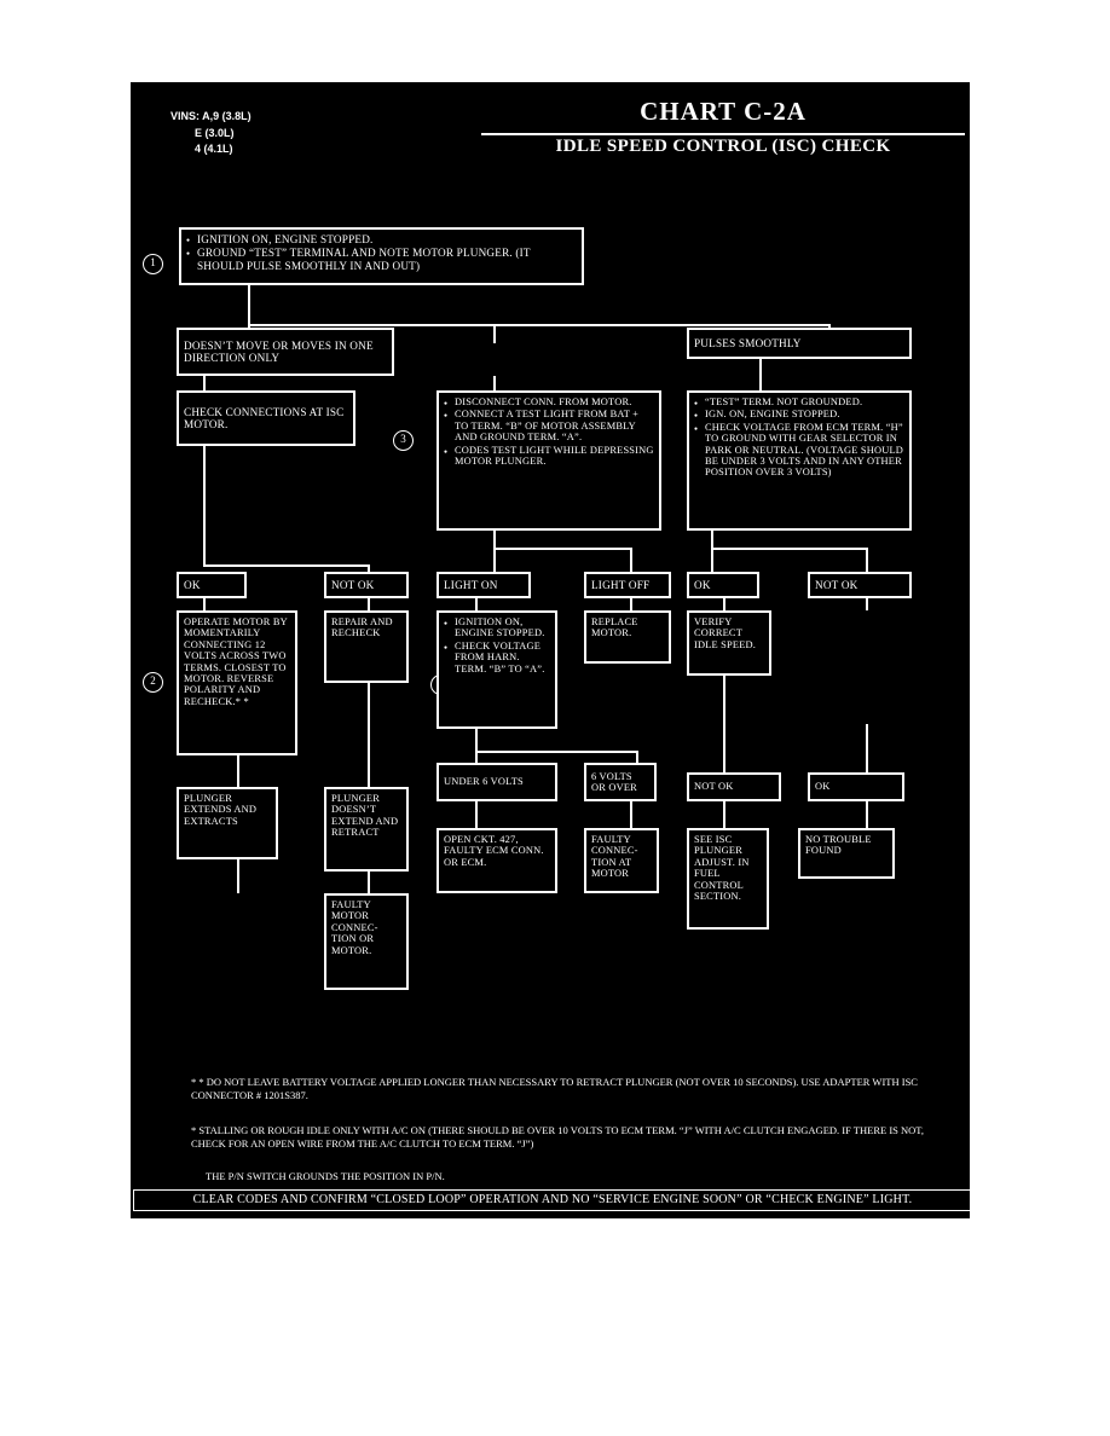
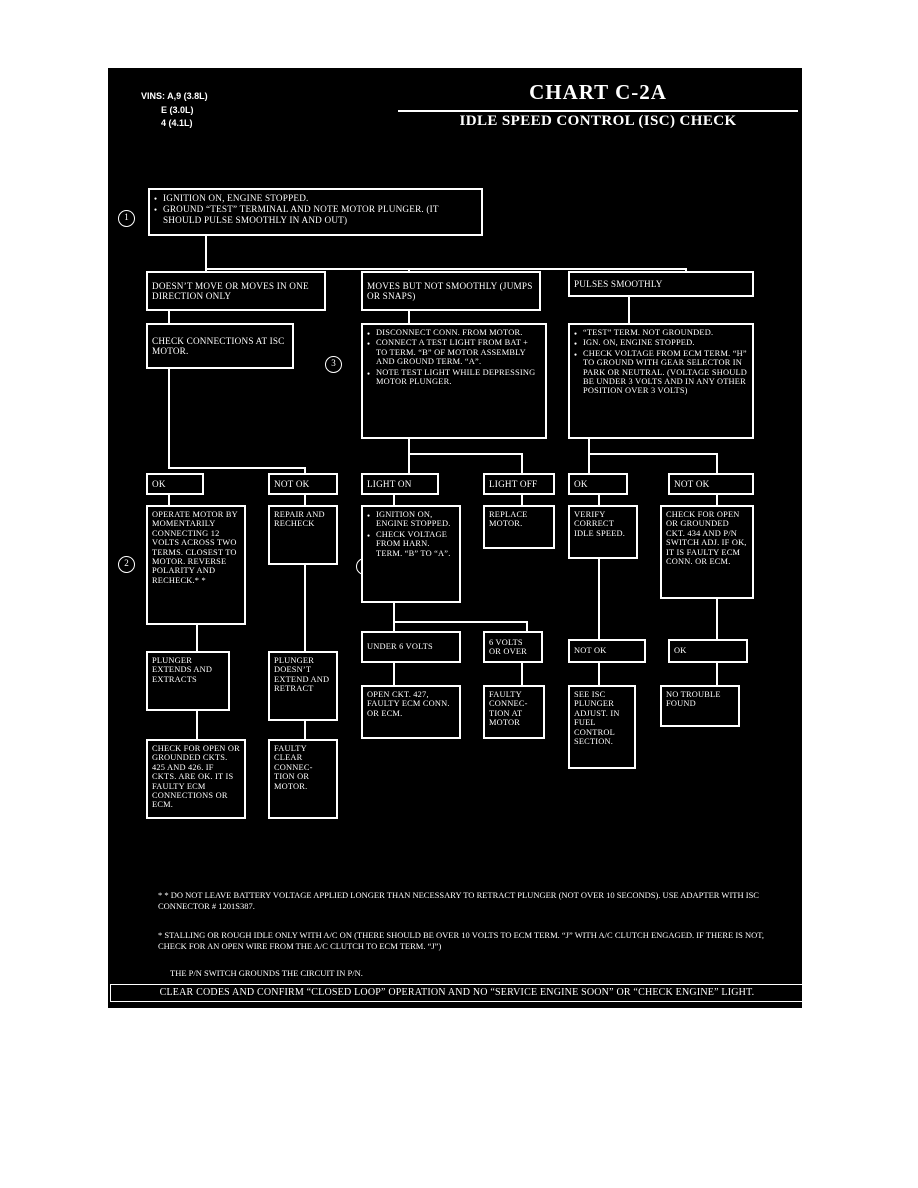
  VINS: A,9 (3.8L)
  E (3.0L)
  4 (4.1L)
  CHART C-2A
  IDLE SPEED CONTROL (ISC) CHECK
  1
  2
  3
  IGNITION ON, ENGINE STOPPED.
  GROUND “TEST” TERMINAL AND NOTE MOTOR PLUNGER. (IT SHOULD PULSE SMOOTHLY IN AND OUT)
  DOESN’T MOVE OR MOVES IN ONE DIRECTION ONLY
+ MOVES BUT NOT SMOOTHLY (JUMPS OR SNAPS)
  PULSES SMOOTHLY
  CHECK CONNECTIONS AT ISC MOTOR.
  DISCONNECT CONN. FROM MOTOR.
  CONNECT A TEST LIGHT FROM BAT + TO TERM. “B” OF MOTOR ASSEMBLY AND GROUND TERM. “A”.
- CODES TEST LIGHT WHILE DEPRESSING MOTOR PLUNGER.
+ NOTE TEST LIGHT WHILE DEPRESSING MOTOR PLUNGER.
  “TEST” TERM. NOT GROUNDED.
  IGN. ON, ENGINE STOPPED.
  CHECK VOLTAGE FROM ECM TERM. “H” TO GROUND WITH GEAR SELECTOR IN PARK OR NEUTRAL. (VOLTAGE SHOULD BE UNDER 3 VOLTS AND IN ANY OTHER POSITION OVER 3 VOLTS)
  OK
  NOT OK
  LIGHT ON
  LIGHT OFF
  OK
  NOT OK
  OPERATE MOTOR BY MOMENTARILY CONNECTING 12 VOLTS ACROSS TWO TERMS. CLOSEST TO MOTOR. REVERSE POLARITY AND RECHECK.* *
  REPAIR AND RECHECK
  IGNITION ON, ENGINE STOPPED.
  CHECK VOLTAGE FROM HARN. TERM. “B” TO “A”.
  REPLACE MOTOR.
  VERIFY CORRECT IDLE SPEED.
+ CHECK FOR OPEN OR GROUNDED CKT. 434 AND P/N SWITCH ADJ. IF OK, IT IS FAULTY ECM CONN. OR ECM.
  UNDER 6 VOLTS
  6 VOLTS OR OVER
  NOT OK
  OK
  PLUNGER EXTENDS AND EXTRACTS
  PLUNGER DOESN’T EXTEND AND RETRACT
  OPEN CKT. 427, FAULTY ECM CONN. OR ECM.
  FAULTY CONNEC-TION AT MOTOR
  SEE ISC PLUNGER ADJUST. IN FUEL CONTROL SECTION.
  NO TROUBLE FOUND
+ CHECK FOR OPEN OR GROUNDED CKTS. 425 AND 426. IF CKTS. ARE OK. IT IS FAULTY ECM CONNECTIONS OR ECM.
- FAULTY MOTOR CONNEC-TION OR MOTOR.
+ FAULTY CLEAR CONNEC-TION OR MOTOR.
  * * DO NOT LEAVE BATTERY VOLTAGE APPLIED LONGER THAN NECESSARY TO RETRACT PLUNGER (NOT OVER 10 SECONDS). USE ADAPTER WITH ISC CONNECTOR # 1201S387.
  * STALLING OR ROUGH IDLE ONLY WITH A/C ON (THERE SHOULD BE OVER 10 VOLTS TO ECM TERM. “J” WITH A/C CLUTCH ENGAGED. IF THERE IS NOT, CHECK FOR AN OPEN WIRE FROM THE A/C CLUTCH TO ECM TERM. “J”)
- THE P/N SWITCH GROUNDS THE POSITION IN P/N.
+ THE P/N SWITCH GROUNDS THE CIRCUIT IN P/N.
  CLEAR CODES AND CONFIRM “CLOSED LOOP” OPERATION AND NO “SERVICE ENGINE SOON” OR “CHECK ENGINE” LIGHT.
